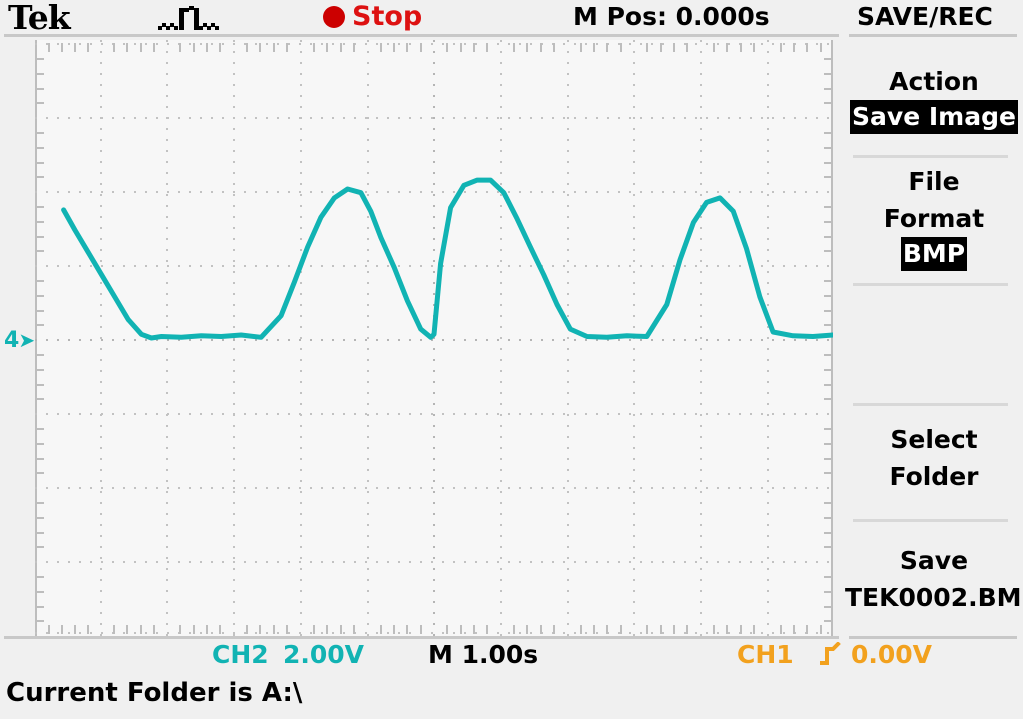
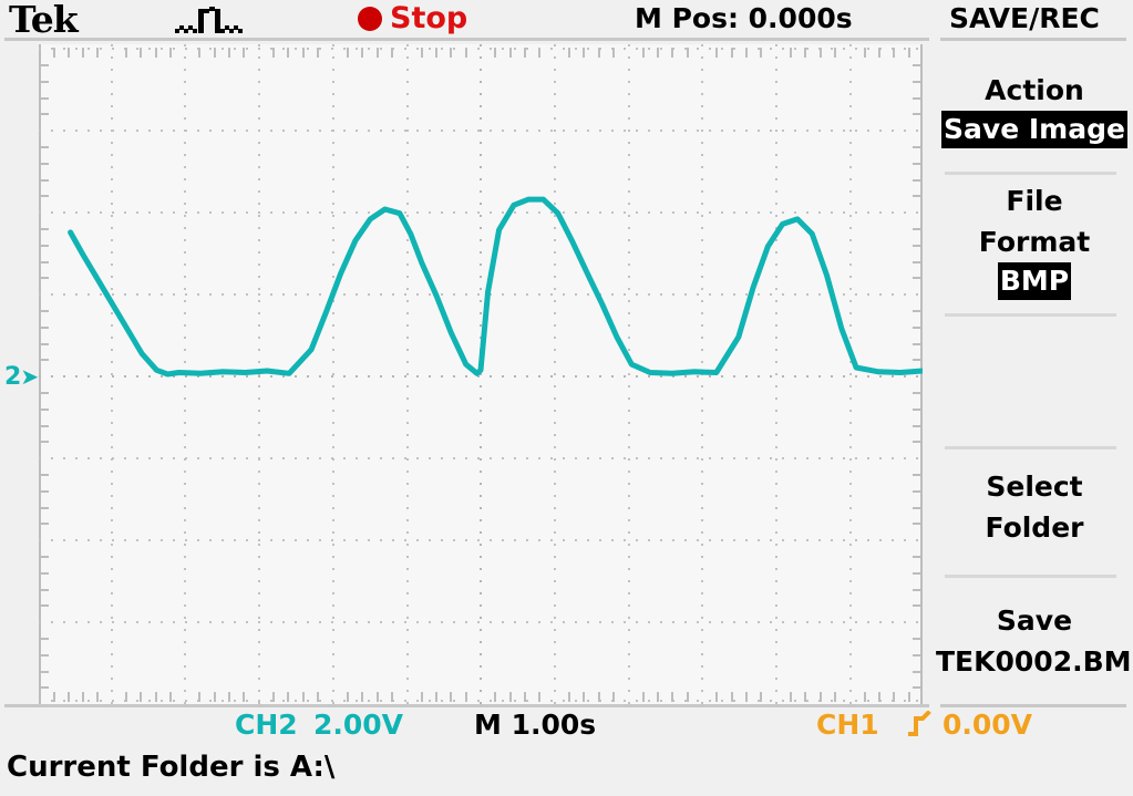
  Tek
  Stop
  M Pos: 0.000s
  SAVE/REC
- 4➤
+ 2➤
  CH2
  2.00V
  M 1.00s
  CH1
  0.00V
  Current Folder is A:\
  Action
  Save Image
  File
  Format
  BMP
  Select
  Folder
  Save
  TEK0002.BM
